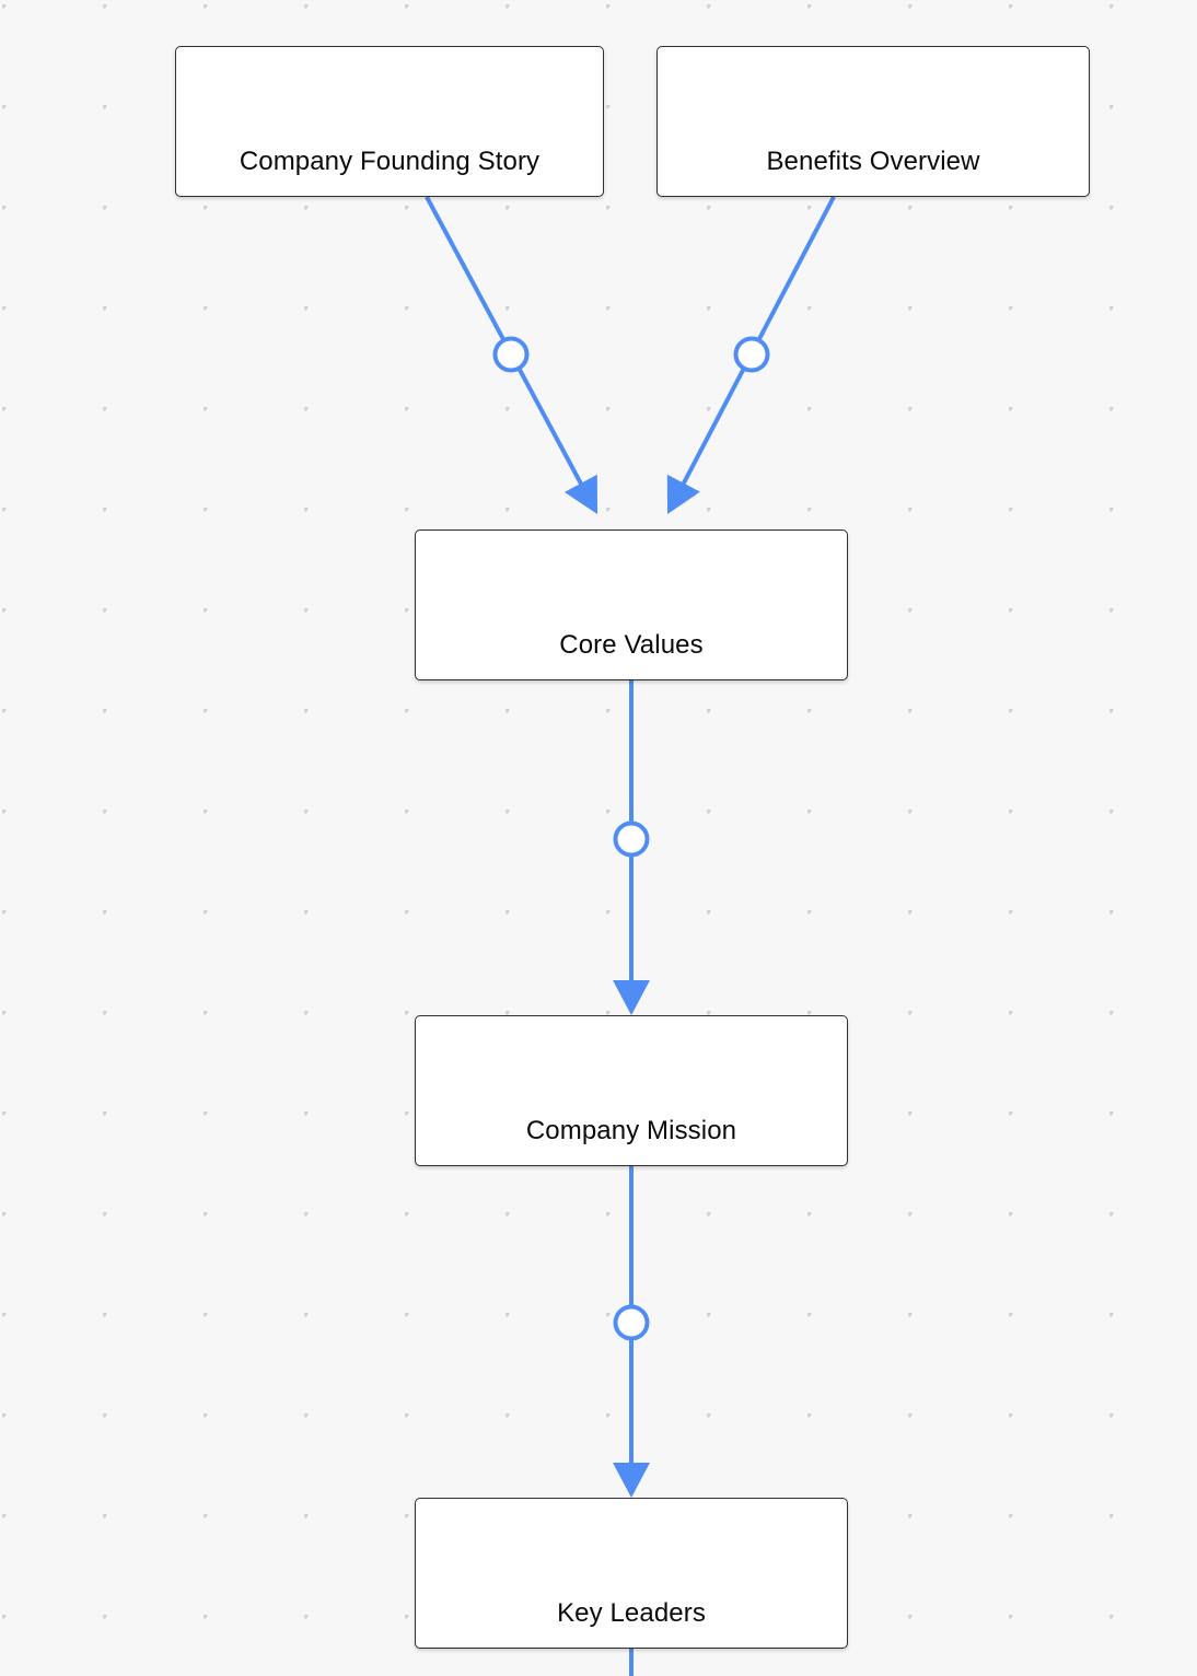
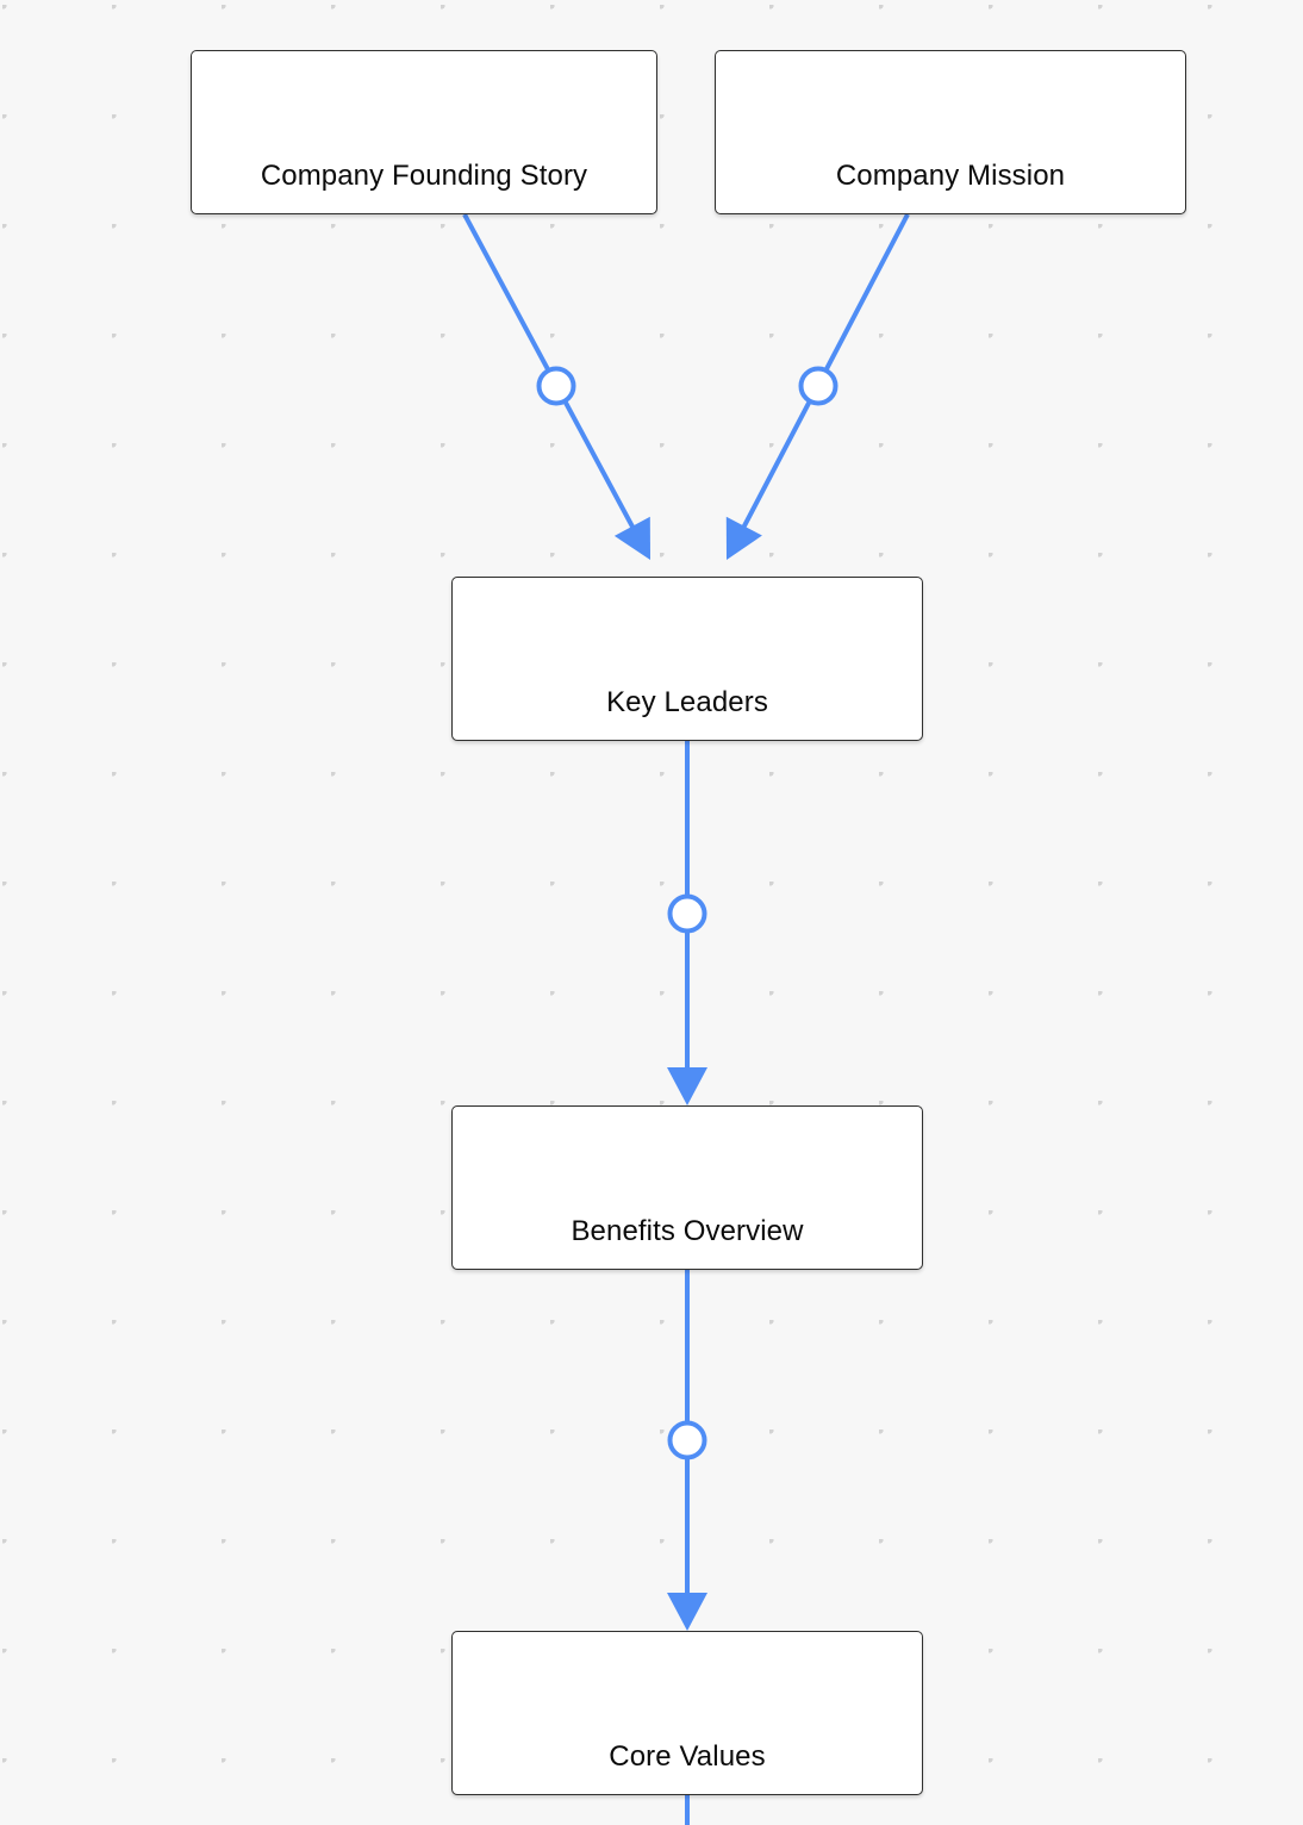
  Company Founding Story
- Benefits Overview
+ Company Mission
- Core Values
+ Key Leaders
- Company Mission
+ Benefits Overview
- Key Leaders
+ Core Values
